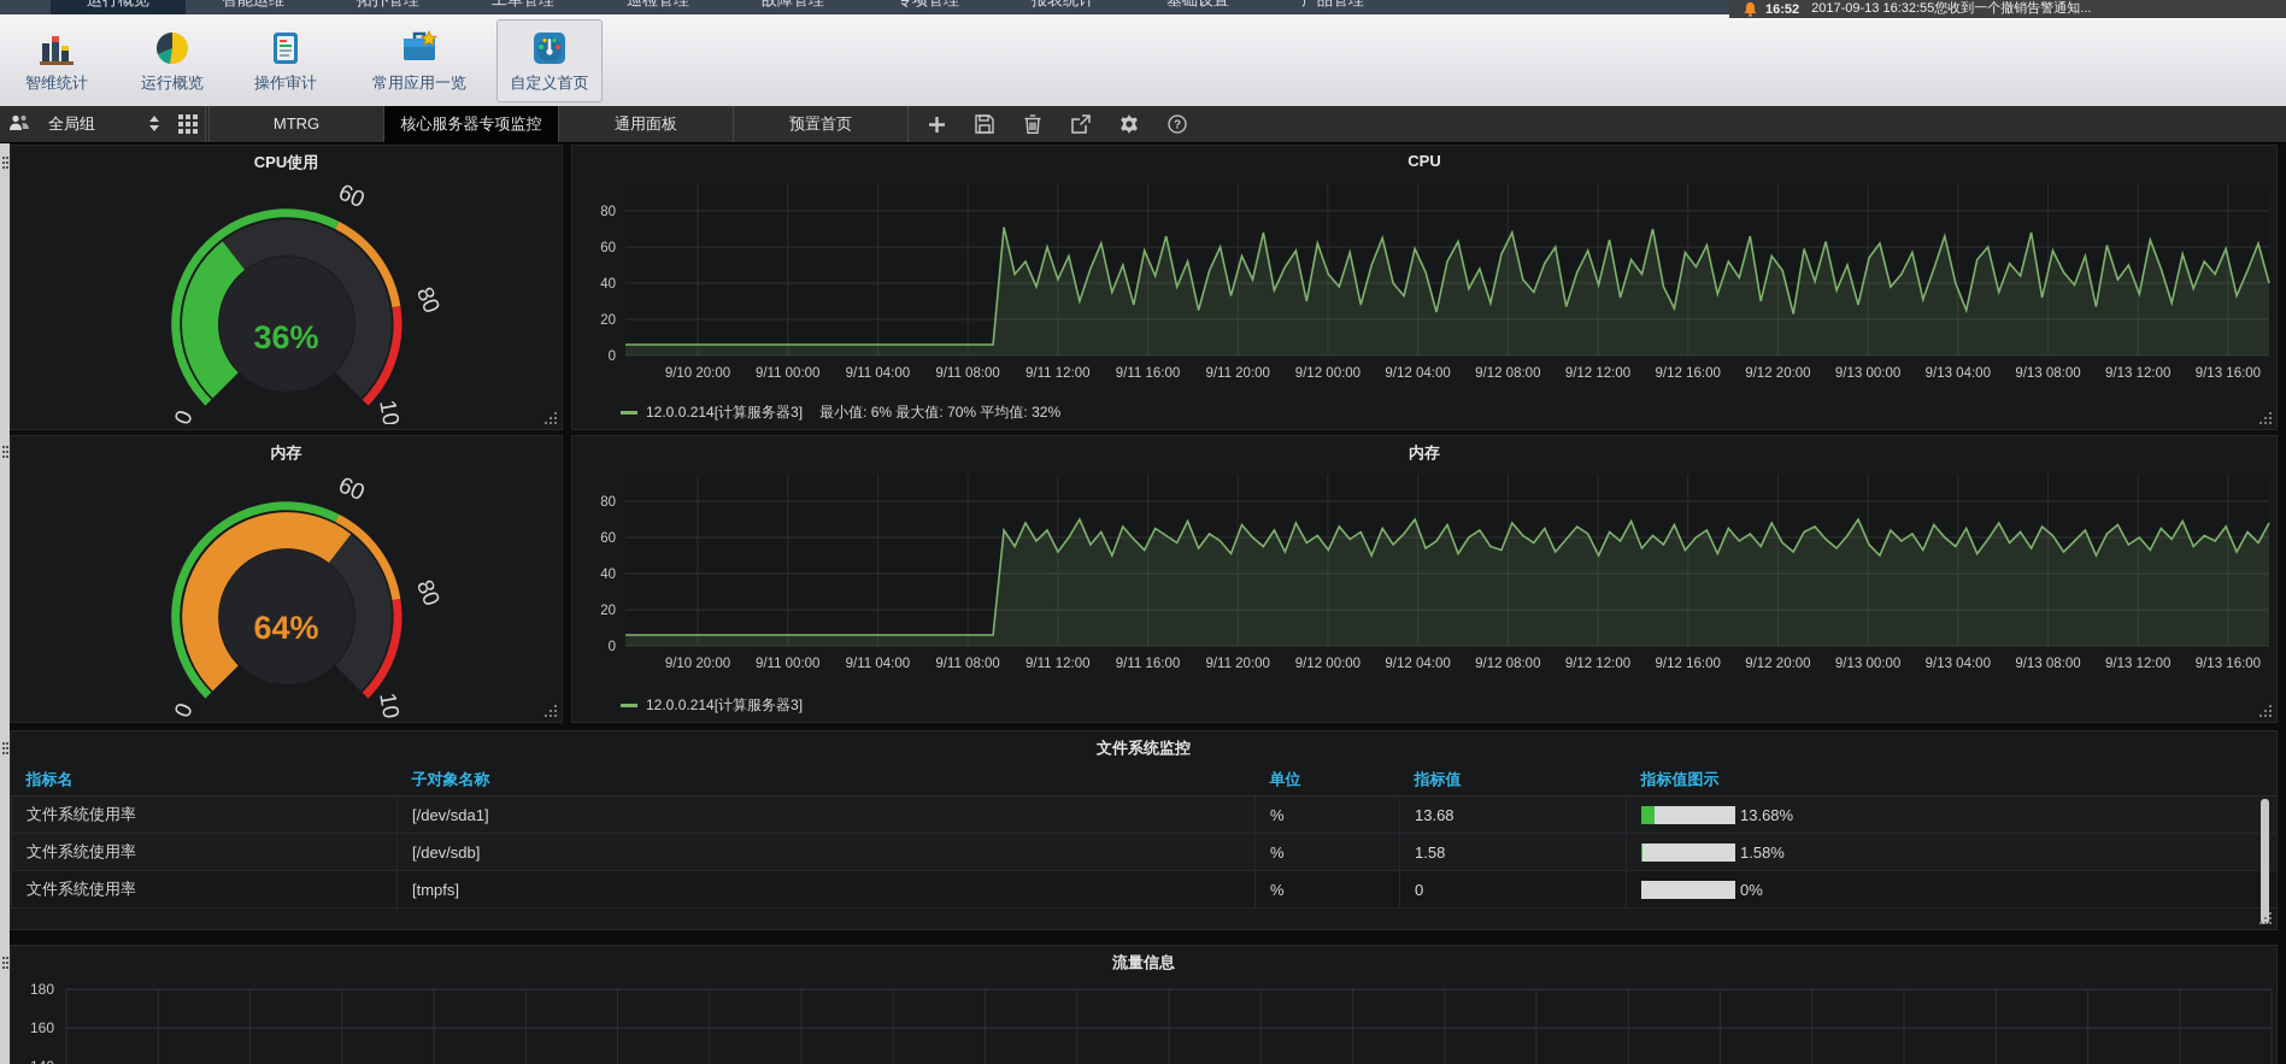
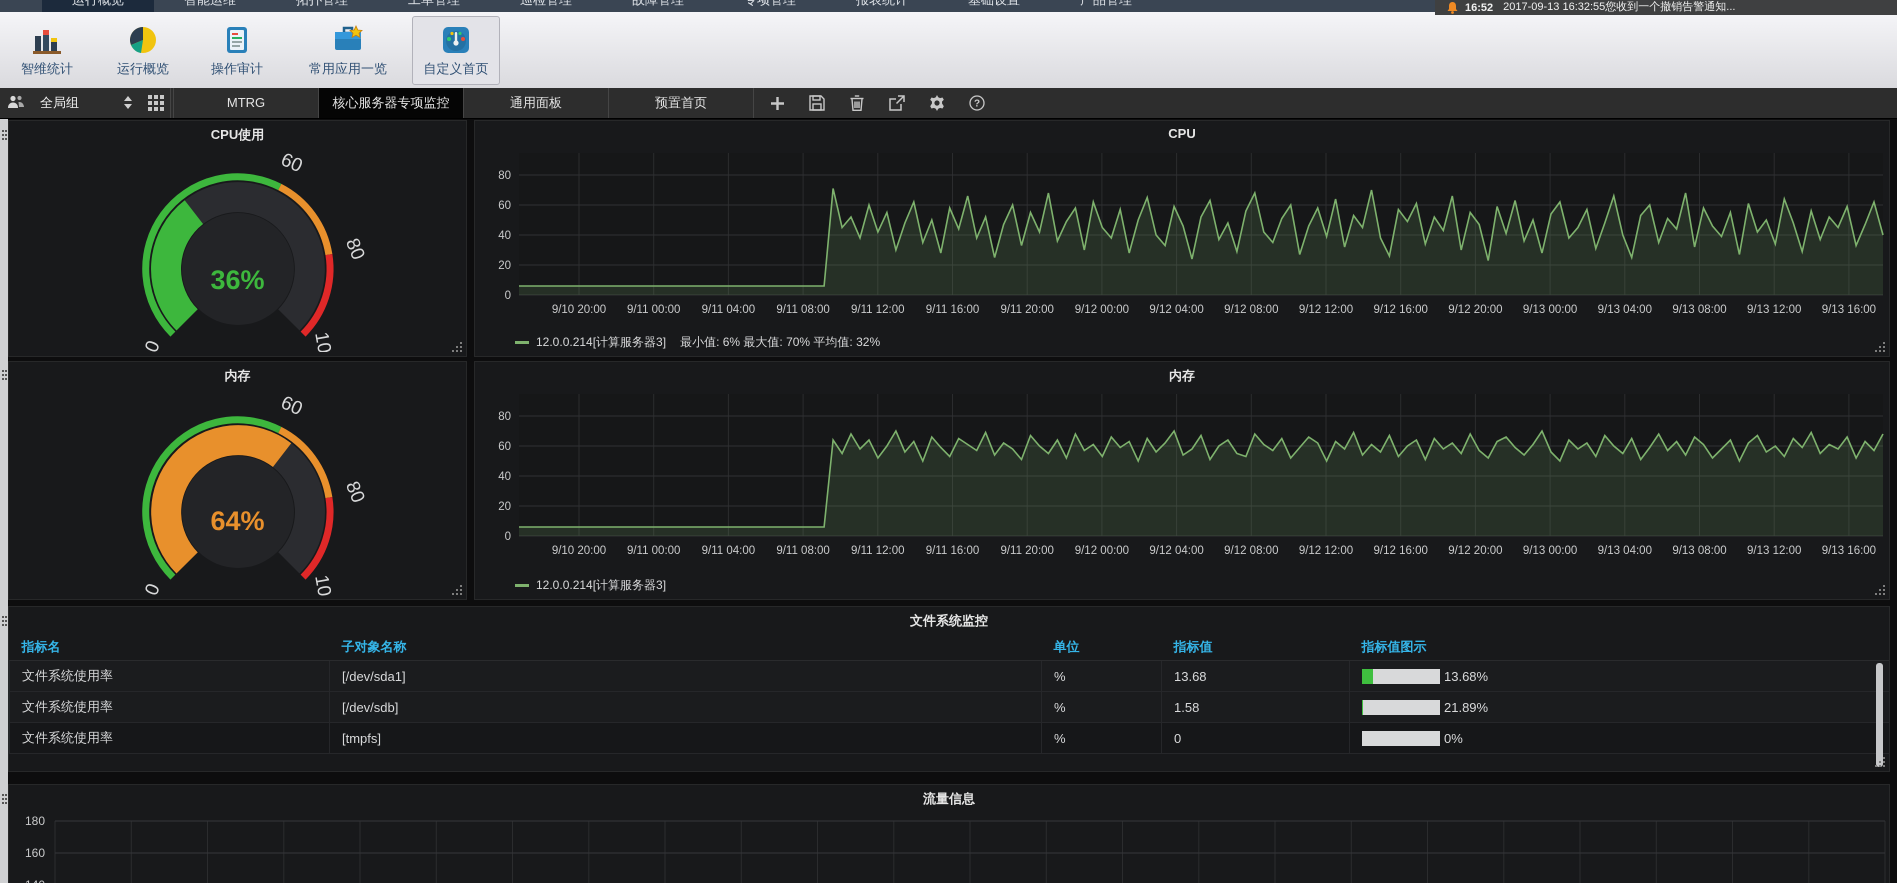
  16:52
  2017-09-13 16:32:55您收到一个撤销告警通知...
  智维统计
  运行概览
  操作审计
  常用应用一览
  自定义首页
  全局组
  MTRG
  核心服务器专项监控
  通用面板
  预置首页
  ?
  CPU使用
  36%
  CPU
  9/10 20:00
  9/11 00:00
  9/11 04:00
  9/11 08:00
  9/11 12:00
  9/11 16:00
  9/11 20:00
  9/12 00:00
  9/12 04:00
  9/12 08:00
  9/12 12:00
  9/12 16:00
  9/12 20:00
  9/13 00:00
  9/13 04:00
  9/13 08:00
  9/13 12:00
  9/13 16:00
  0
  20
  40
  60
  80
  12.0.0.214[计算服务器3]
  最小值: 6% 最大值: 70% 平均值: 32%
  内存
  64%
  内存
  9/10 20:00
  9/11 00:00
  9/11 04:00
  9/11 08:00
  9/11 12:00
  9/11 16:00
  9/11 20:00
  9/12 00:00
  9/12 04:00
  9/12 08:00
  9/12 12:00
  9/12 16:00
  9/12 20:00
  9/13 00:00
  9/13 04:00
  9/13 08:00
  9/13 12:00
  9/13 16:00
  0
  20
  40
  60
  80
  12.0.0.214[计算服务器3]
  文件系统监控
  指标名	子对象名称	单位	指标值	指标值图示
  文件系统使用率	[/dev/sda1]	%	13.68	13.68%
- 文件系统使用率	[/dev/sdb]	%	1.58	1.58%
+ 文件系统使用率	[/dev/sdb]	%	1.58	21.89%
  文件系统使用率	[tmpfs]	%	0	0%
  流量信息
  180
  160
